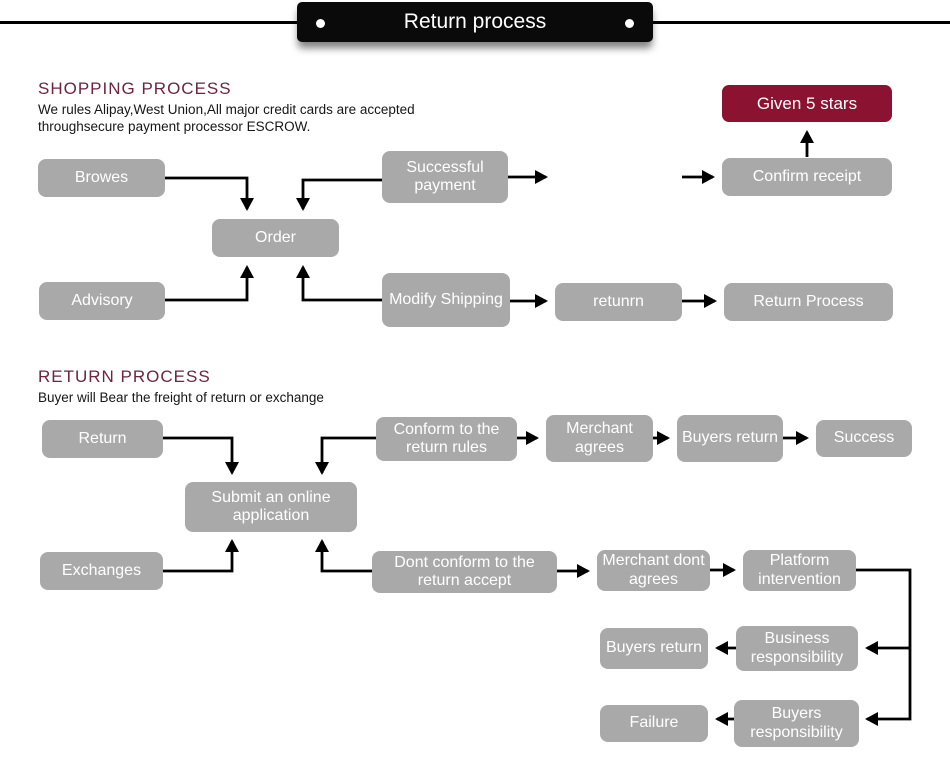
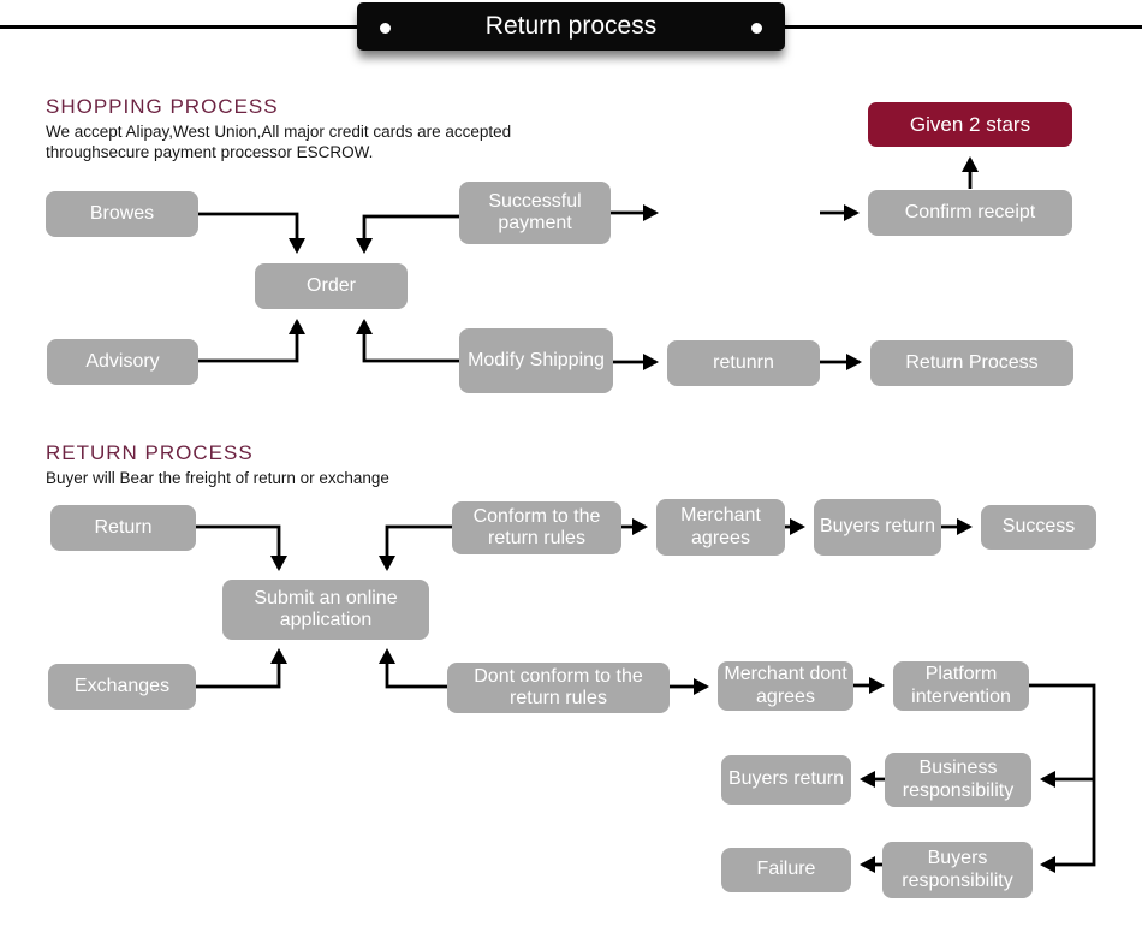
  Return process
  SHOPPING PROCESS
- We rules Alipay,West Union,All major credit cards are accepted
+ We accept Alipay,West Union,All major credit cards are accepted
  throughsecure payment processor ESCROW.
  RETURN PROCESS
  Buyer will Bear the freight of return or exchange
  Browes
  Order
  Successful payment
  Confirm receipt
- Given 5 stars
+ Given 2 stars
  Advisory
  Modify Shipping
  retunrn
  Return Process
  Return
  Conform to the return rules
  Merchant agrees
  Buyers return
  Success
  Submit an online application
  Exchanges
- Dont conform to the return accept
+ Dont conform to the return rules
  Merchant dont agrees
  Platform intervention
  Buyers return
  Business responsibility
  Failure
  Buyers responsibility
